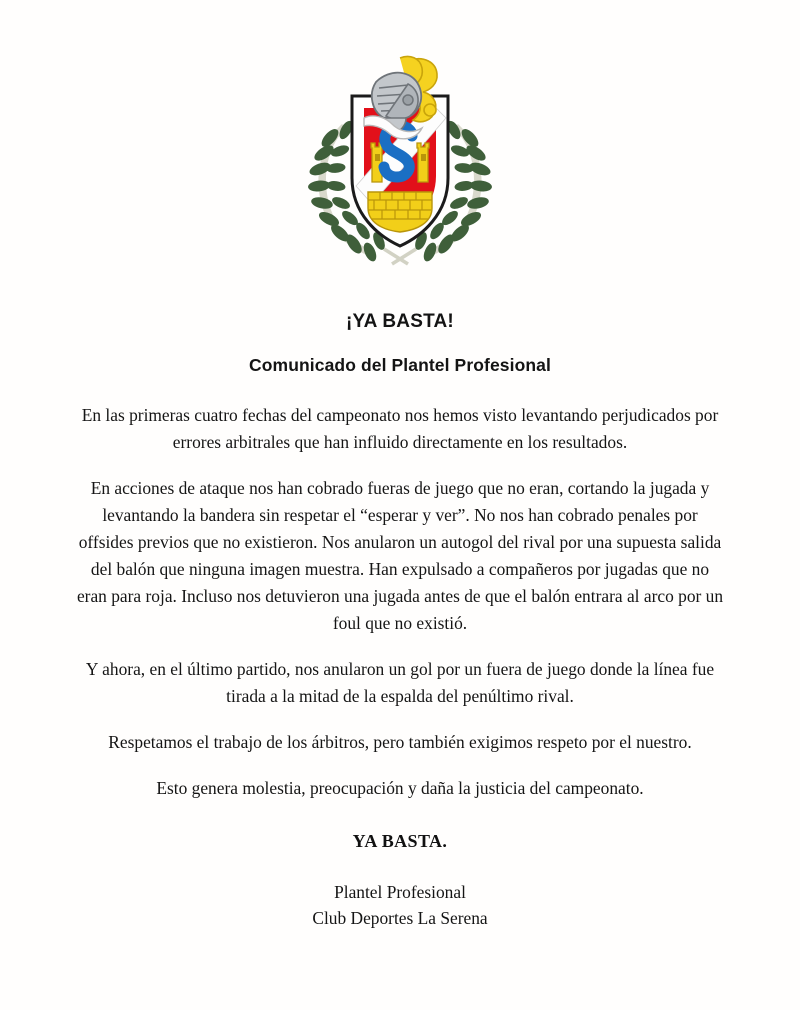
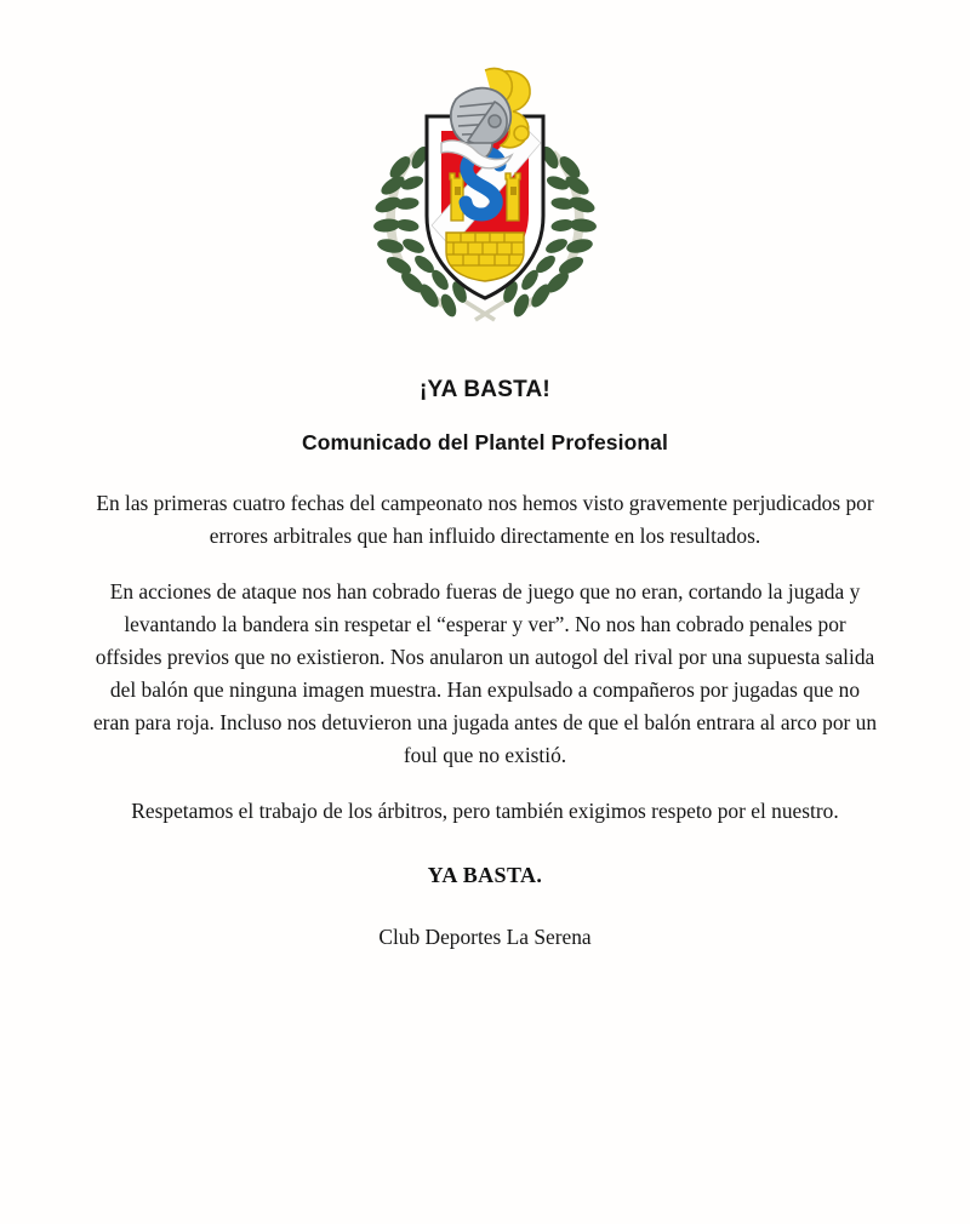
  ¡YA BASTA!
  Comunicado del Plantel Profesional
- En las primeras cuatro fechas del campeonato nos hemos visto levantando perjudicados por errores arbitrales que han influido directamente en los resultados.
+ En las primeras cuatro fechas del campeonato nos hemos visto gravemente perjudicados por errores arbitrales que han influido directamente en los resultados.
  En acciones de ataque nos han cobrado fueras de juego que no eran, cortando la jugada y levantando la bandera sin respetar el “esperar y ver”. No nos han cobrado penales por offsides previos que no existieron. Nos anularon un autogol del rival por una supuesta salida del balón que ninguna imagen muestra. Han expulsado a compañeros por jugadas que no eran para roja. Incluso nos detuvieron una jugada antes de que el balón entrara al arco por un foul que no existió.
- Y ahora, en el último partido, nos anularon un gol por un fuera de juego donde la línea fue tirada a la mitad de la espalda del penúltimo rival.
  Respetamos el trabajo de los árbitros, pero también exigimos respeto por el nuestro.
- Esto genera molestia, preocupación y daña la justicia del campeonato.
  YA BASTA.
- Plantel Profesional
  Club Deportes La Serena
